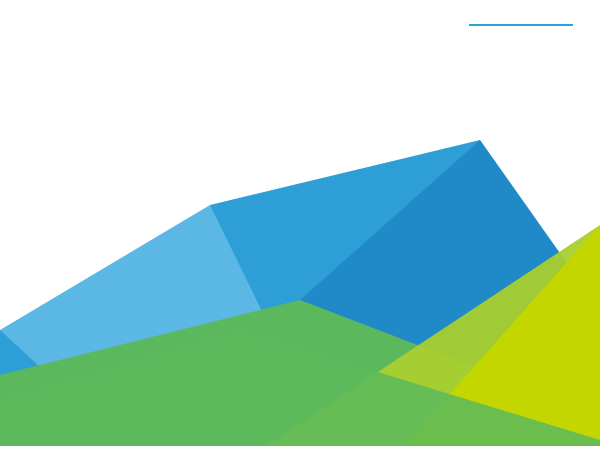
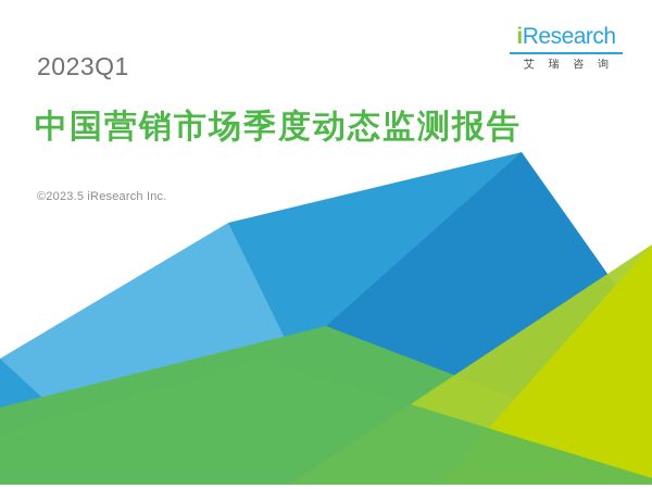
+ iResearch
+ 艾 瑞 咨 询
+ 2023Q1
+ 中国营销市场季度动态监测报告
+ ©2023.5 iResearch Inc.
